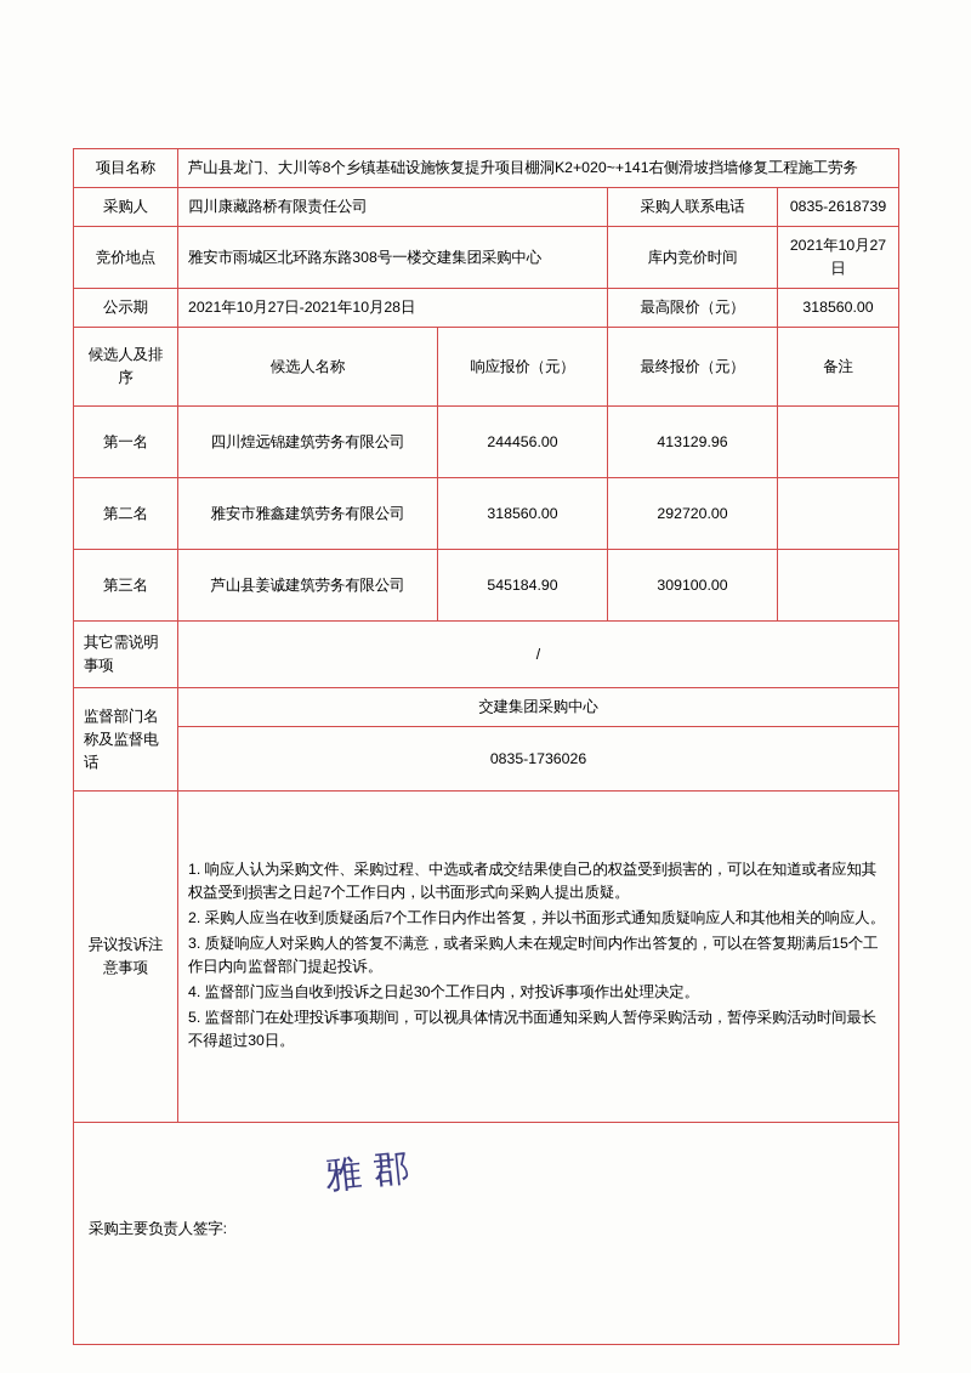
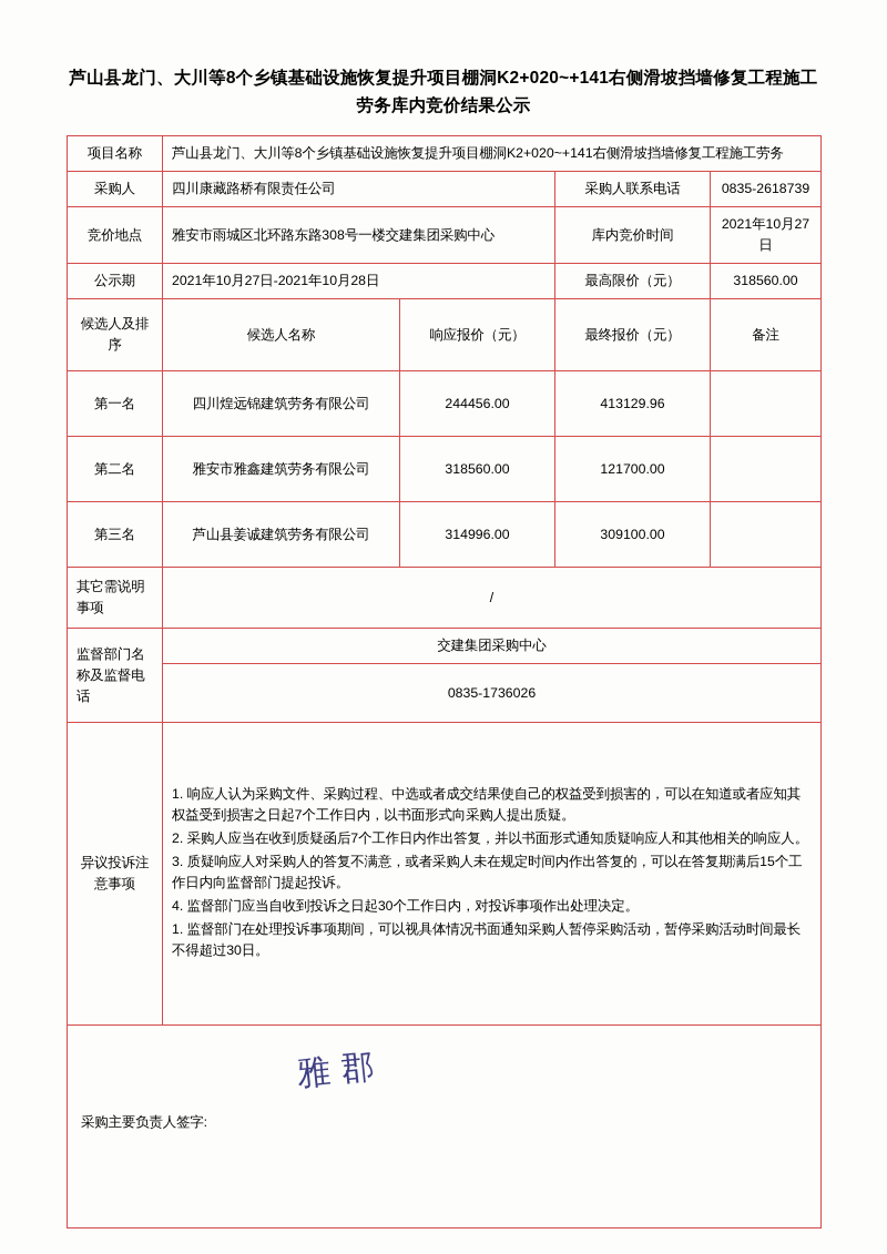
+ 芦山县龙门、大川等8个乡镇基础设施恢复提升项目棚洞K2+020~+141右侧滑坡挡墙修复工程施工劳务库内竞价结果公示
  项目名称	芦山县龙门、大川等8个乡镇基础设施恢复提升项目棚洞K2+020~+141右侧滑坡挡墙修复工程施工劳务
  采购人	四川康藏路桥有限责任公司	采购人联系电话	0835-2618739
  竞价地点	雅安市雨城区北环路东路308号一楼交建集团采购中心	库内竞价时间	2021年10月27日
  公示期	2021年10月27日-2021年10月28日	最高限价（元）	318560.00
  候选人及排序	候选人名称	响应报价（元）	最终报价（元）	备注
  第一名	四川煌远锦建筑劳务有限公司	244456.00	413129.96
- 第二名	雅安市雅鑫建筑劳务有限公司	318560.00	292720.00
+ 第二名	雅安市雅鑫建筑劳务有限公司	318560.00	121700.00
- 第三名	芦山县姜诚建筑劳务有限公司	545184.90	309100.00
+ 第三名	芦山县姜诚建筑劳务有限公司	314996.00	309100.00
  其它需说明事项	/
  监督部门名称及监督电话	交建集团采购中心
  0835-1736026
- 异议投诉注意事项	1. 响应人认为采购文件、采购过程、中选或者成交结果使自己的权益受到损害的，可以在知道或者应知其权益受到损害之日起7个工作日内，以书面形式向采购人提出质疑。 2. 采购人应当在收到质疑函后7个工作日内作出答复，并以书面形式通知质疑响应人和其他相关的响应人。 3. 质疑响应人对采购人的答复不满意，或者采购人未在规定时间内作出答复的，可以在答复期满后15个工作日内向监督部门提起投诉。 4. 监督部门应当自收到投诉之日起30个工作日内，对投诉事项作出处理决定。 5. 监督部门在处理投诉事项期间，可以视具体情况书面通知采购人暂停采购活动，暂停采购活动时间最长不得超过30日。
+ 异议投诉注意事项	1. 响应人认为采购文件、采购过程、中选或者成交结果使自己的权益受到损害的，可以在知道或者应知其权益受到损害之日起7个工作日内，以书面形式向采购人提出质疑。 2. 采购人应当在收到质疑函后7个工作日内作出答复，并以书面形式通知质疑响应人和其他相关的响应人。 3. 质疑响应人对采购人的答复不满意，或者采购人未在规定时间内作出答复的，可以在答复期满后15个工作日内向监督部门提起投诉。 4. 监督部门应当自收到投诉之日起30个工作日内，对投诉事项作出处理决定。 1. 监督部门在处理投诉事项期间，可以视具体情况书面通知采购人暂停采购活动，暂停采购活动时间最长不得超过30日。
  采购主要负责人签字:
